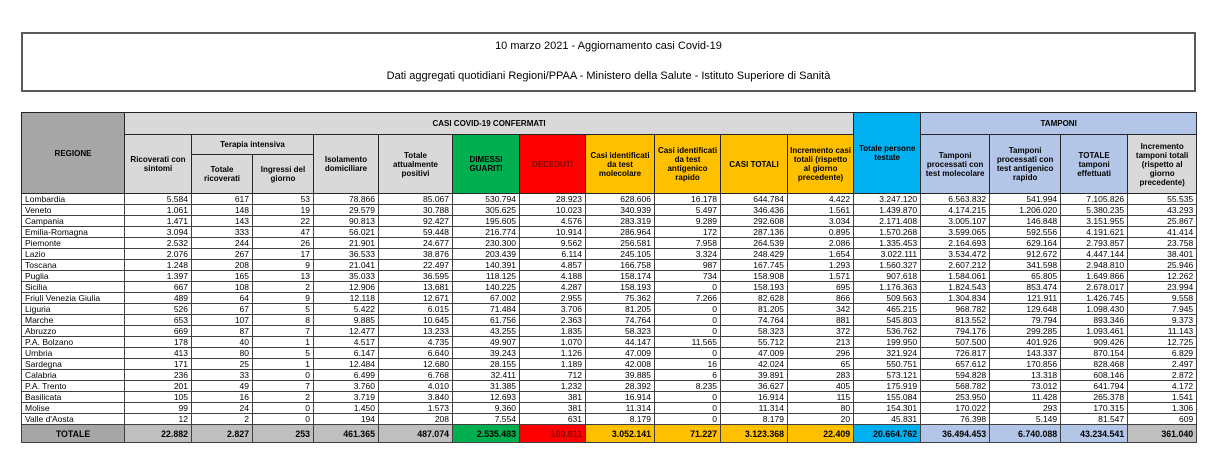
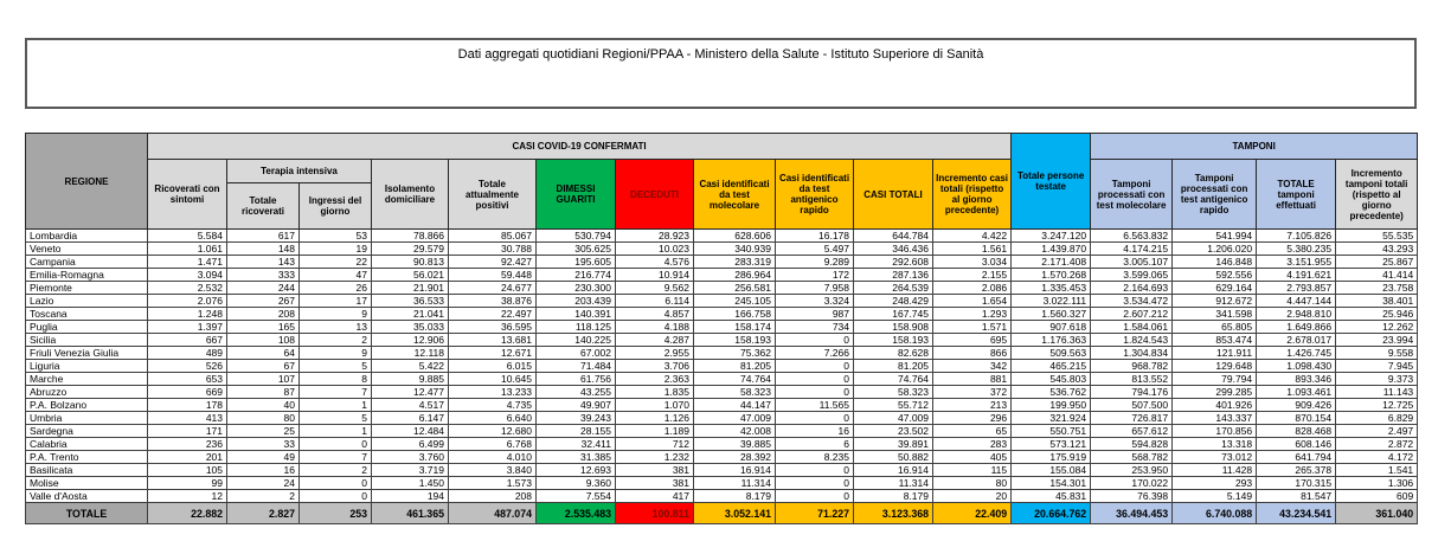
- 10 marzo 2021 - Aggiornamento casi Covid-19
  Dati aggregati quotidiani Regioni/PPAA - Ministero della Salute - Istituto Superiore di Sanità
  REGIONE	CASI COVID-19 CONFERMATI	Totale persone testate	TAMPONI
  Ricoverati con sintomi	Terapia intensiva	Isolamento domiciliare	Totale attualmente positivi	DIMESSI GUARITI	DECEDUTI	Casi identificati da test molecolare	Casi identificati da test antigenico rapido	CASI TOTALI	Incremento casi totali (rispetto al giorno precedente)	Tamponi processati con test molecolare	Tamponi processati con test antigenico rapido	TOTALE tamponi effettuati	Incremento tamponi totali (rispetto al giorno precedente)
  Totale ricoverati	Ingressi del giorno
  Lombardia	5.584	617	53	78.866	85.067	530.794	28.923	628.606	16.178	644.784	4.422	3.247.120	6.563.832	541.994	7.105.826	55.535
  Veneto	1.061	148	19	29.579	30.788	305.625	10.023	340.939	5.497	346.436	1.561	1.439.870	4.174.215	1.206.020	5.380.235	43.293
  Campania	1.471	143	22	90.813	92.427	195.605	4.576	283.319	9.289	292.608	3.034	2.171.408	3.005.107	146.848	3.151.955	25.867
- Emilia-Romagna	3.094	333	47	56.021	59.448	216.774	10.914	286.964	172	287.136	0.895	1.570.268	3.599.065	592.556	4.191.621	41.414
+ Emilia-Romagna	3.094	333	47	56.021	59.448	216.774	10.914	286.964	172	287.136	2.155	1.570.268	3.599.065	592.556	4.191.621	41.414
  Piemonte	2.532	244	26	21.901	24.677	230.300	9.562	256.581	7.958	264.539	2.086	1.335.453	2.164.693	629.164	2.793.857	23.758
  Lazio	2.076	267	17	36.533	38.876	203.439	6.114	245.105	3.324	248.429	1.654	3.022.111	3.534.472	912.672	4.447.144	38.401
  Toscana	1.248	208	9	21.041	22.497	140.391	4.857	166.758	987	167.745	1.293	1.560.327	2.607.212	341.598	2.948.810	25.946
  Puglia	1.397	165	13	35.033	36.595	118.125	4.188	158.174	734	158.908	1.571	907.618	1.584.061	65.805	1.649.866	12.262
  Sicilia	667	108	2	12.906	13.681	140.225	4.287	158.193	0	158.193	695	1.176.363	1.824.543	853.474	2.678.017	23.994
  Friuli Venezia Giulia	489	64	9	12.118	12.671	67.002	2.955	75.362	7.266	82.628	866	509.563	1.304.834	121.911	1.426.745	9.558
  Liguria	526	67	5	5.422	6.015	71.484	3.706	81.205	0	81.205	342	465.215	968.782	129.648	1.098.430	7.945
  Marche	653	107	8	9.885	10.645	61.756	2.363	74.764	0	74.764	881	545.803	813.552	79.794	893.346	9.373
  Abruzzo	669	87	7	12.477	13.233	43.255	1.835	58.323	0	58.323	372	536.762	794.176	299.285	1.093.461	11.143
  P.A. Bolzano	178	40	1	4.517	4.735	49.907	1.070	44.147	11.565	55.712	213	199.950	507.500	401.926	909.426	12.725
  Umbria	413	80	5	6.147	6.640	39.243	1.126	47.009	0	47.009	296	321.924	726.817	143.337	870.154	6.829
- Sardegna	171	25	1	12.484	12.680	28.155	1.189	42.008	16	42.024	65	550.751	657.612	170.856	828.468	2.497
+ Sardegna	171	25	1	12.484	12.680	28.155	1.189	42.008	16	23.502	65	550.751	657.612	170.856	828.468	2.497
  Calabria	236	33	0	6.499	6.768	32.411	712	39.885	6	39.891	283	573.121	594.828	13.318	608.146	2.872
- P.A. Trento	201	49	7	3.760	4.010	31.385	1.232	28.392	8.235	36.627	405	175.919	568.782	73.012	641.794	4.172
+ P.A. Trento	201	49	7	3.760	4.010	31.385	1.232	28.392	8.235	50.882	405	175.919	568.782	73.012	641.794	4.172
  Basilicata	105	16	2	3.719	3.840	12.693	381	16.914	0	16.914	115	155.084	253.950	11.428	265.378	1.541
  Molise	99	24	0	1.450	1.573	9.360	381	11.314	0	11.314	80	154.301	170.022	293	170.315	1.306
- Valle d'Aosta	12	2	0	194	208	7.554	631	8.179	0	8.179	20	45.831	76.398	5.149	81.547	609
+ Valle d'Aosta	12	2	0	194	208	7.554	417	8.179	0	8.179	20	45.831	76.398	5.149	81.547	609
  TOTALE	22.882	2.827	253	461.365	487.074	2.535.483	100.811	3.052.141	71.227	3.123.368	22.409	20.664.762	36.494.453	6.740.088	43.234.541	361.040
